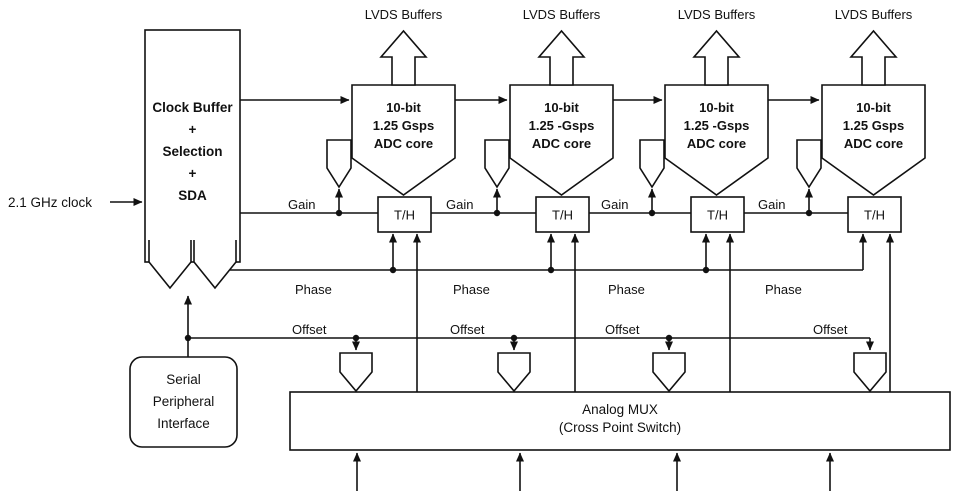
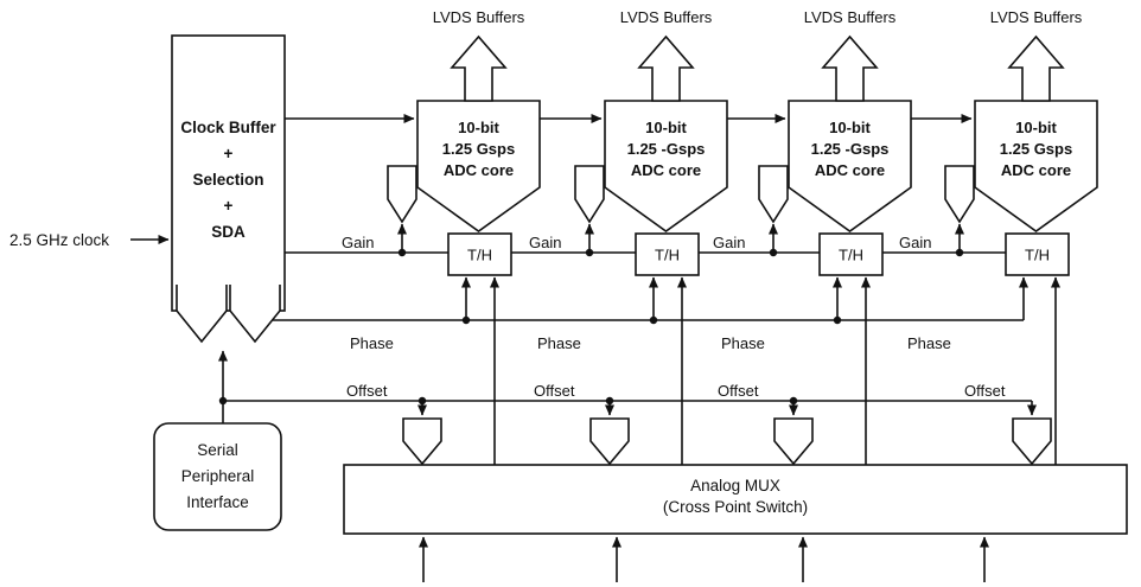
- 2.1 GHz clock
+ 2.5 GHz clock
  Clock Buffer
  +
  Selection
  +
  SDA
  Serial
  Peripheral
  Interface
  Analog MUX
  (Cross Point Switch)
  LVDS Buffers
  10-bit
  1.25 Gsps
  ADC core
  T/H
  Gain
  Phase
  Offset
  LVDS Buffers
  10-bit
  1.25 -Gsps
  ADC core
  T/H
  Gain
  Phase
  Offset
  LVDS Buffers
  10-bit
  1.25 -Gsps
  ADC core
  T/H
  Gain
  Phase
  Offset
  LVDS Buffers
  10-bit
  1.25 Gsps
  ADC core
  T/H
  Gain
  Phase
  Offset
